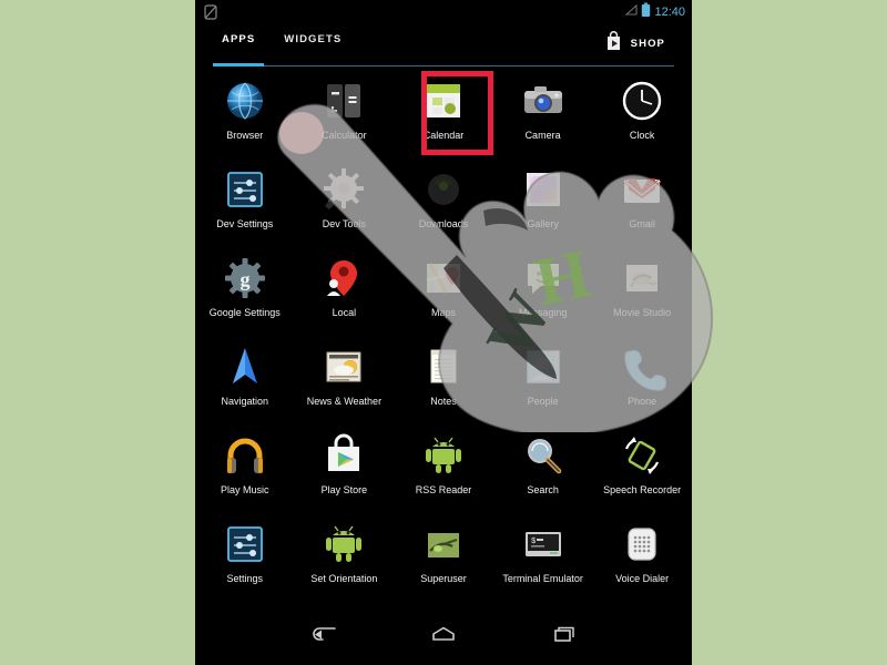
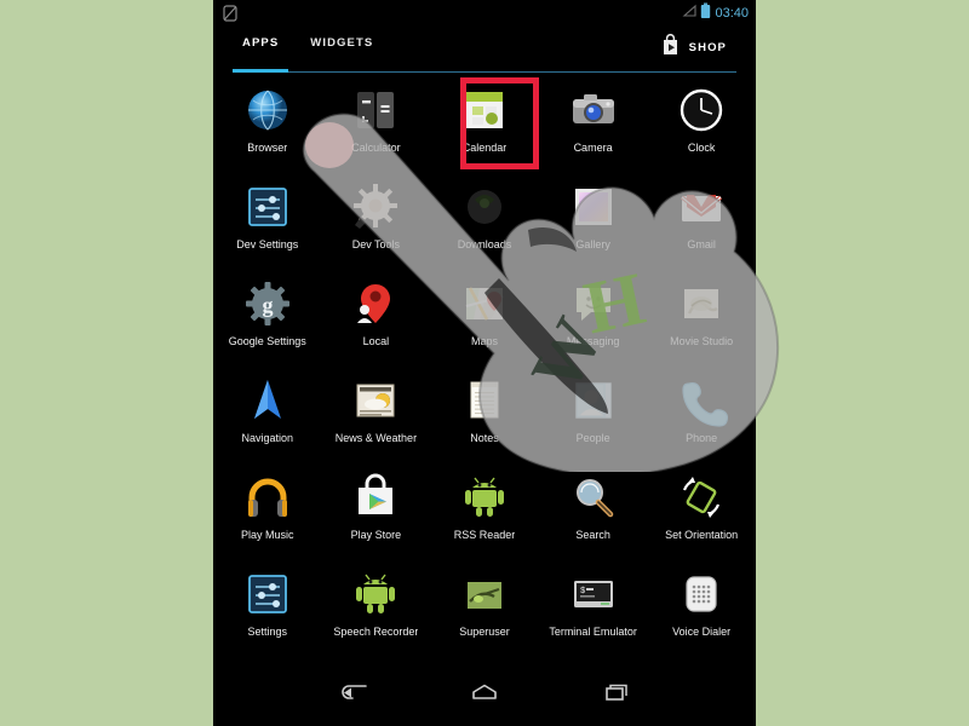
- 12:40
+ 03:40
  APPS
  WIDGETS
  SHOP
  Browser
  Calculator
  Calendar
  Camera
  Clock
  Dev Settings
  Dev Tools
  Downloads
  Gallery
  Gmail
  g
  Google Settings
  Local
  Maps
  Messaging
  Movie Studio
  Navigation
  News & Weather
  Notes
  People
  Phone
  Play Music
  Play Store
  RSS Reader
  Search
- Speech Recorder
+ Set Orientation
  Settings
- Set Orientation
+ Speech Recorder
  Superuser
  $
  Terminal Emulator
  Voice Dialer
